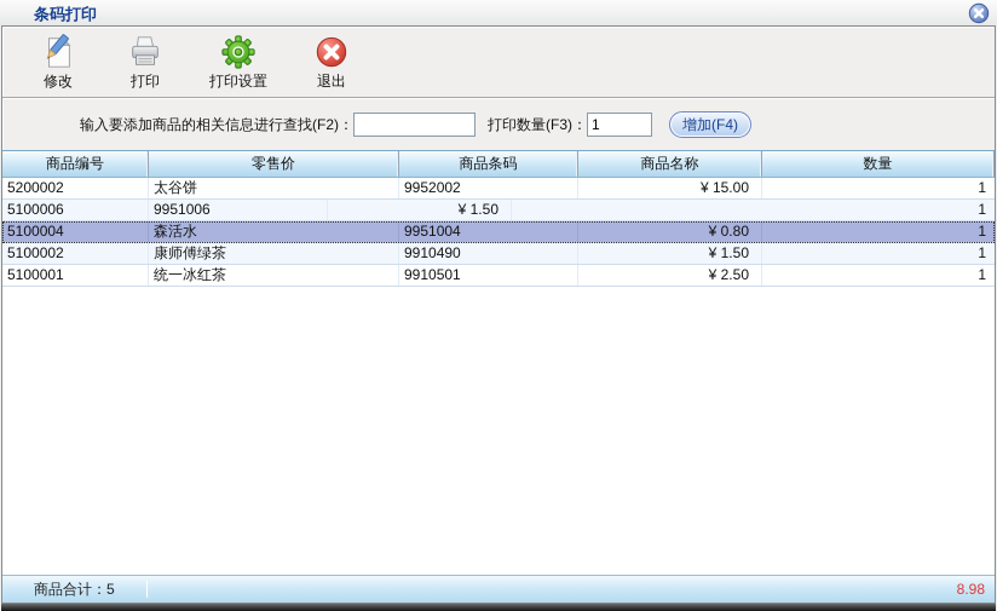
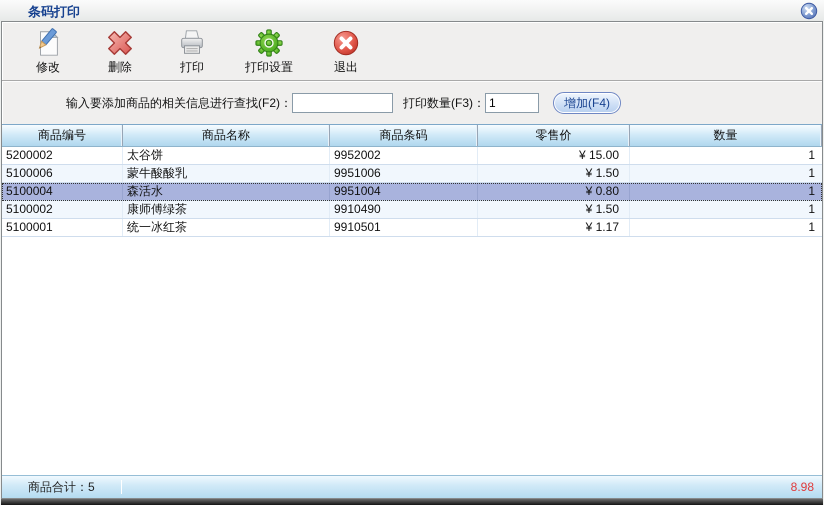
  条码打印
  修改
+ 删除
  打印
  打印设置
  退出
  输入要添加商品的相关信息进行查找(F2)：
  打印数量(F3)：
  1
  增加(F4)
  商品编号
- 零售价
+ 商品名称
  商品条码
- 商品名称
+ 零售价
  数量
  5200002
  太谷饼
  9952002
  ¥ 15.00
  1
  5100006
+ 蒙牛酸酸乳
  9951006
  ¥ 1.50
  1
  5100004
  森活水
  9951004
  ¥ 0.80
  1
  5100002
  康师傅绿茶
  9910490
  ¥ 1.50
  1
  5100001
  统一冰红茶
  9910501
- ¥ 2.50
+ ¥ 1.17
  1
  商品合计：5
  8.98
